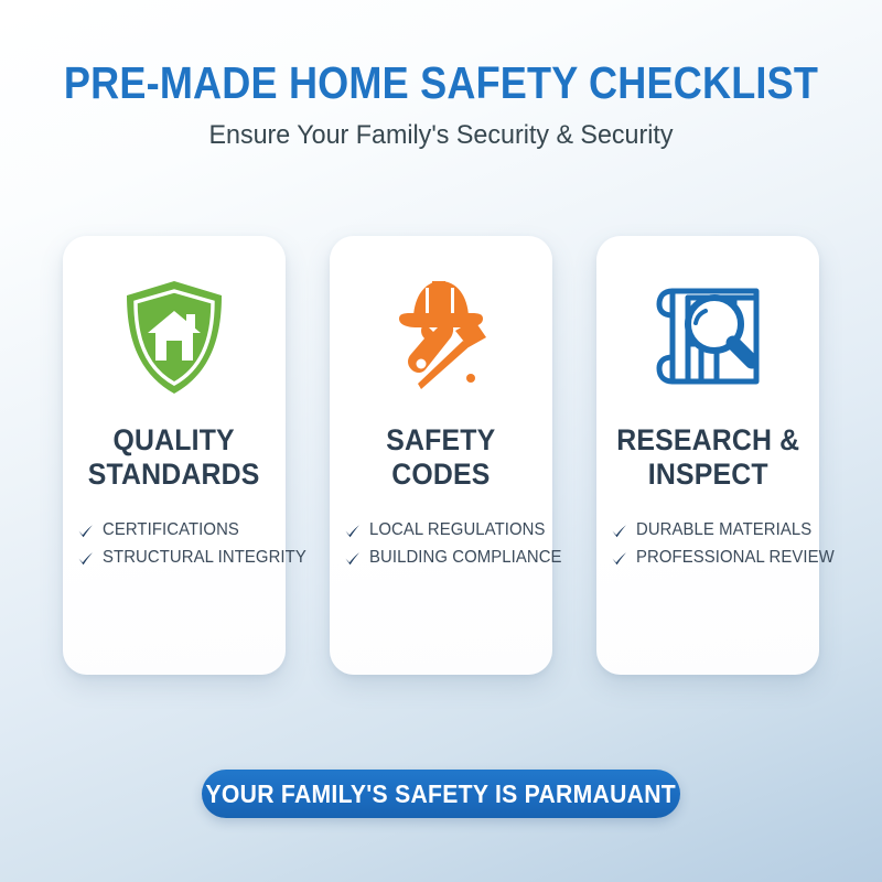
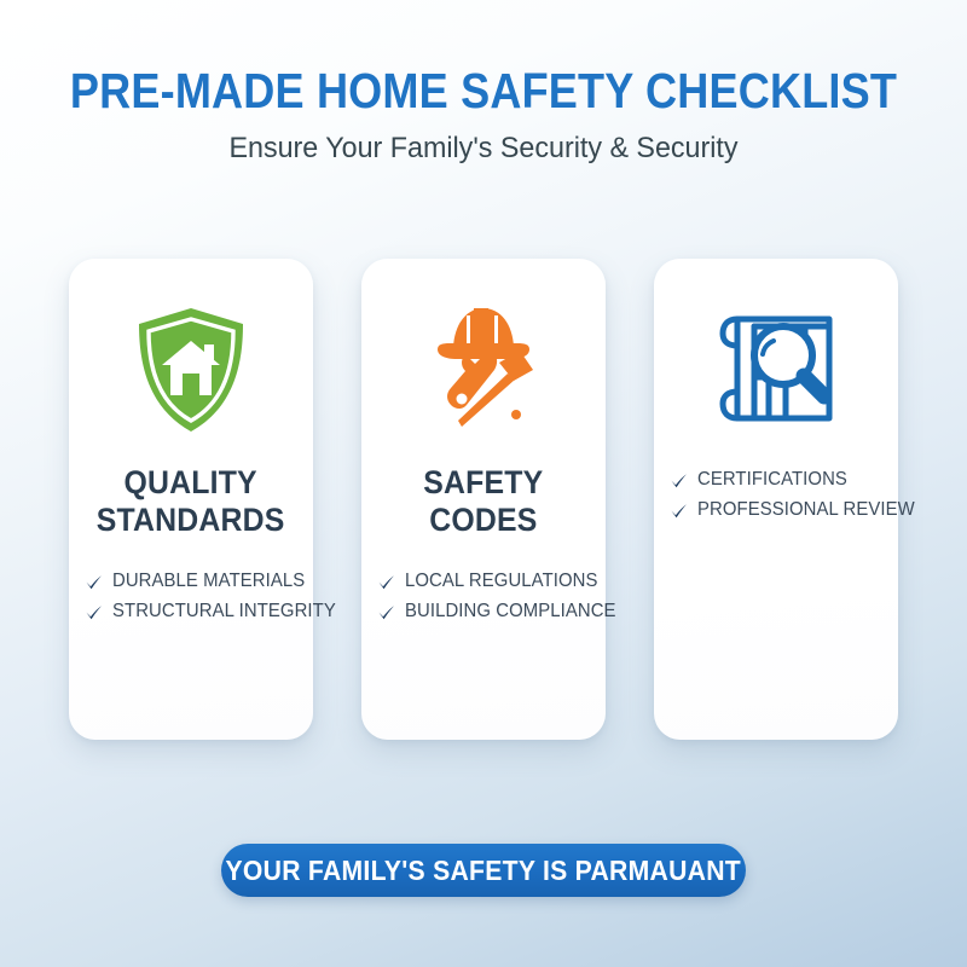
  PRE-MADE HOME SAFETY CHECKLIST
  Ensure Your Family's Security & Security
  QUALITY
  STANDARDS
- CERTIFICATIONS
+ DURABLE MATERIALS
  STRUCTURAL INTEGRITY
  SAFETY
  CODES
  LOCAL REGULATIONS
  BUILDING COMPLIANCE
- RESEARCH &
- INSPECT
- DURABLE MATERIALS
+ CERTIFICATIONS
  PROFESSIONAL REVIEW
  YOUR FAMILY'S SAFETY IS PARMAUANT
